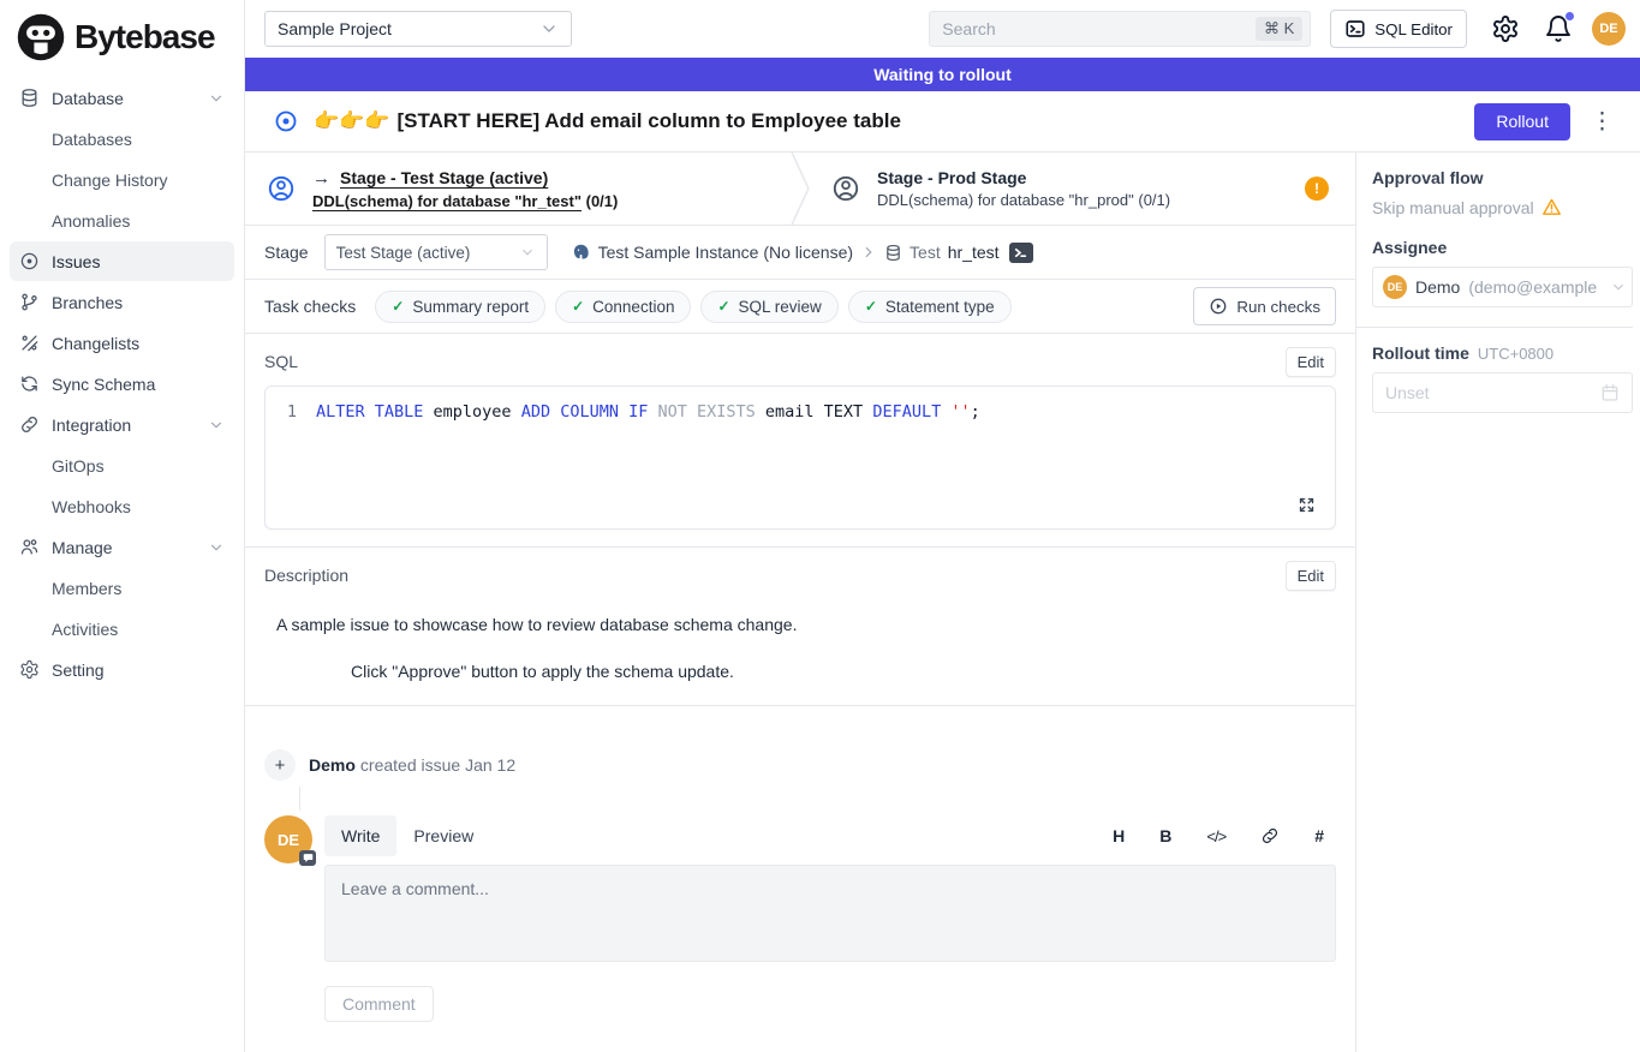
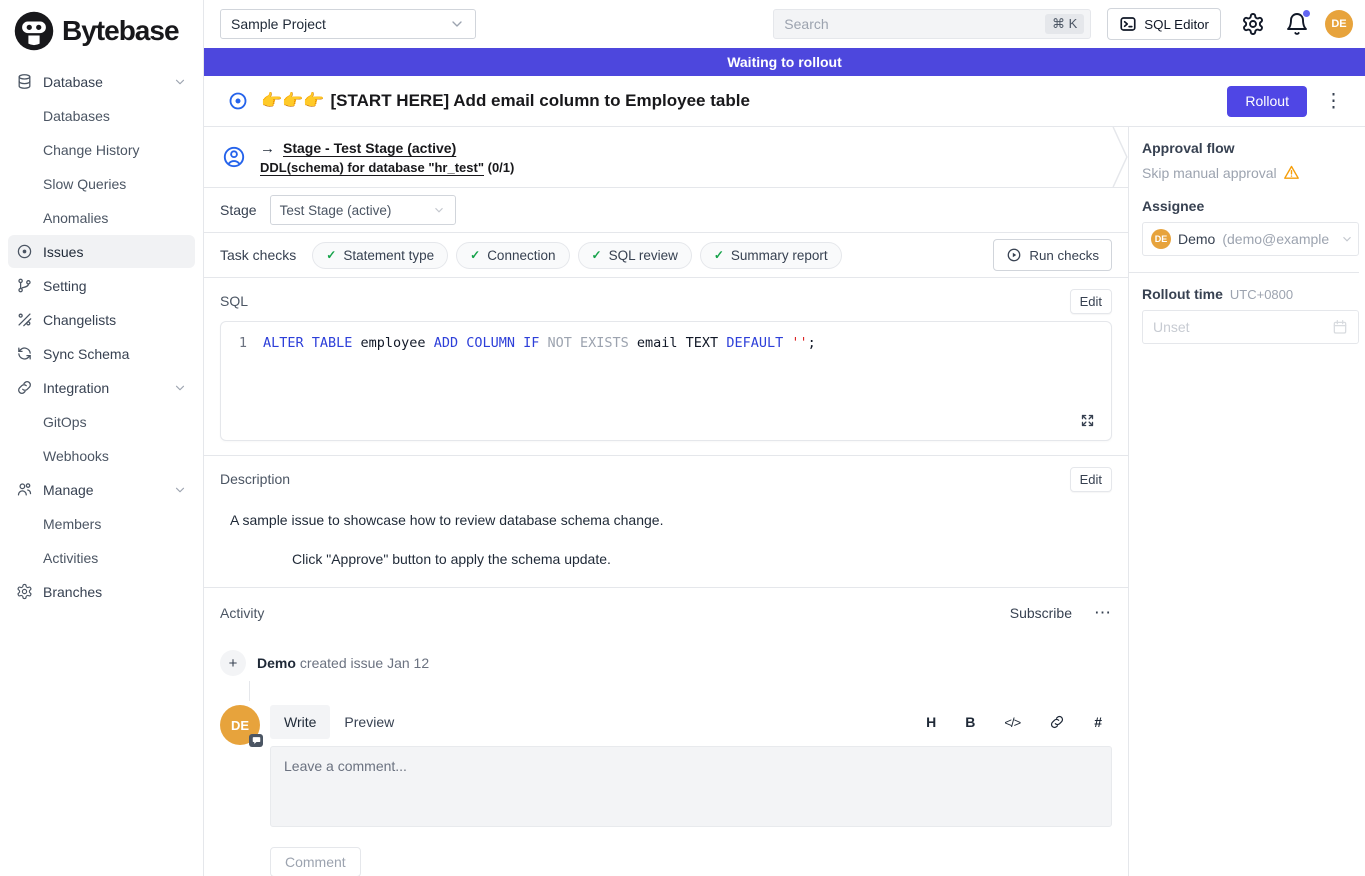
  Bytebase
  Database
  Databases
  Change History
+ Slow Queries
  Anomalies
  Issues
- Branches
+ Setting
  Changelists
  Sync Schema
  Integration
  GitOps
  Webhooks
  Manage
  Members
  Activities
- Setting
+ Branches
  Sample Project
  Search
  ⌘ K
  SQL Editor
  DE
  Waiting to rollout
  👉👉👉 [START HERE] Add email column to Employee table
  Rollout
  ⋮
  →
  Stage - Test Stage (active)
  DDL(schema) for database "hr_test" (0/1)
- Stage - Prod Stage
- DDL(schema) for database "hr_prod" (0/1)
- !
  Stage
  Test Stage (active)
- Test Sample Instance (No license)
- Test
- hr_test
  Task checks
  ✓
- Summary report
+ Statement type
  ✓
  Connection
  ✓
  SQL review
  ✓
- Statement type
+ Summary report
  Run checks
  SQL
  Edit
  1
  ALTER TABLE employee ADD COLUMN IF NOT EXISTS email TEXT DEFAULT '';
  Description
  Edit
  A sample issue to showcase how to review database schema change.
  Click "Approve" button to apply the schema update.
+ Activity
+ Subscribe
+ ⋯
  +
  Demo created issue Jan 12
  DE
  Write
  Preview
  H
  B
  </>
  #
  Leave a comment... Comment
  Approval flow
  Skip manual approval
  Assignee
  DE
  Demo
  (demo@example
  Rollout time
  UTC+0800
  Unset
